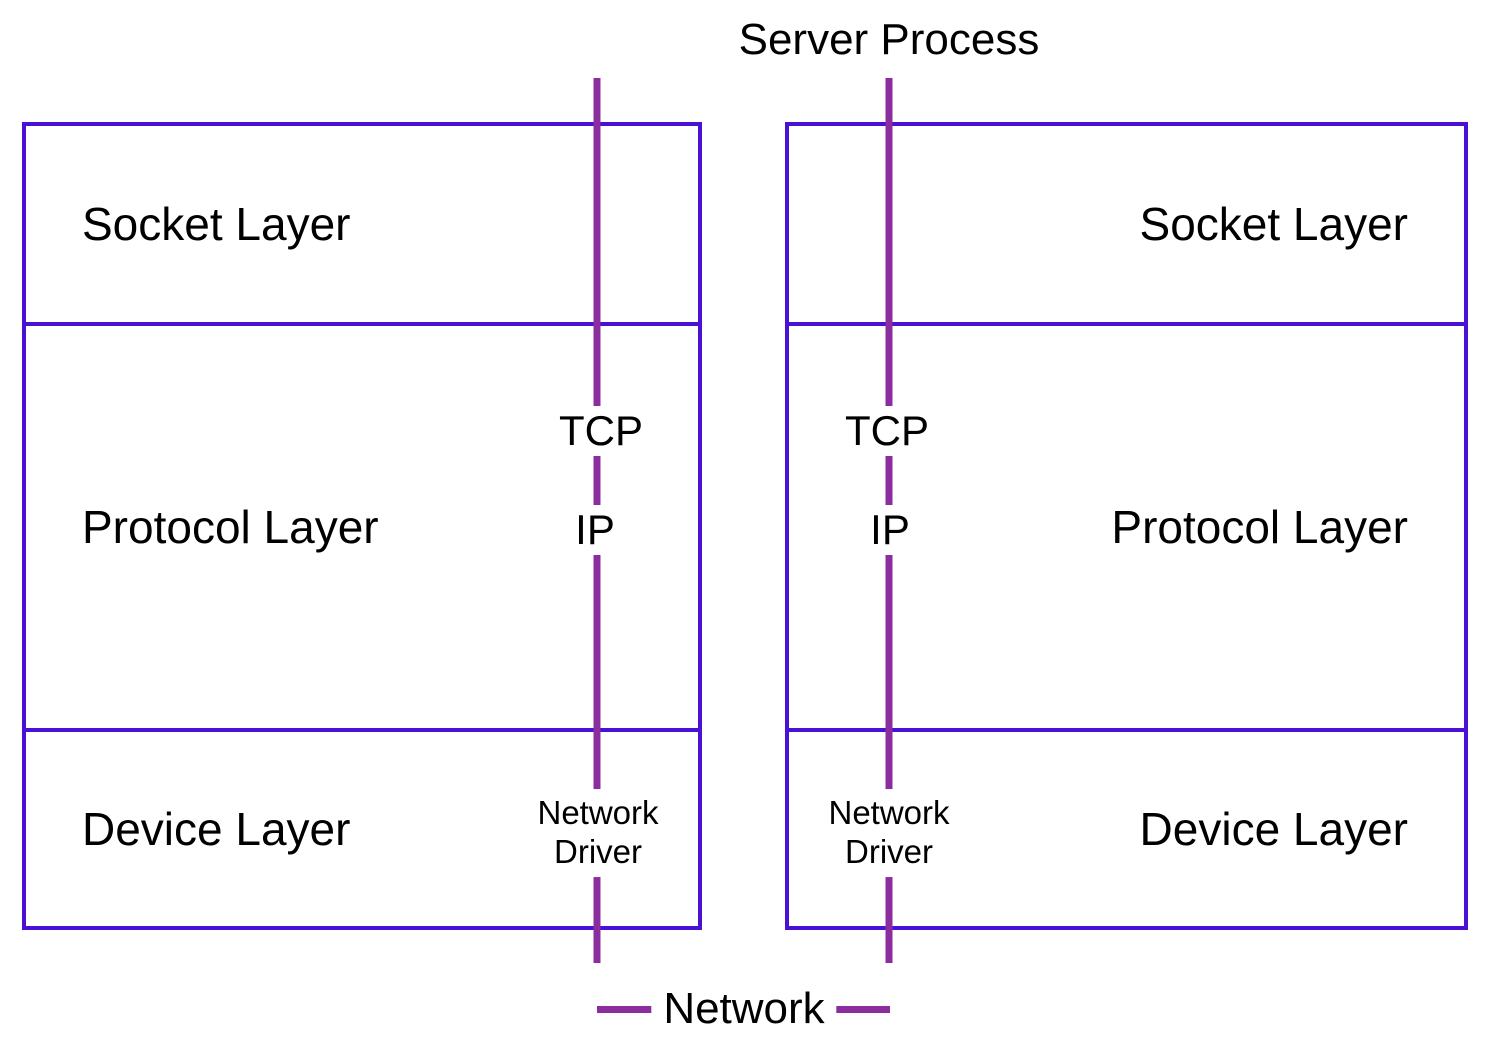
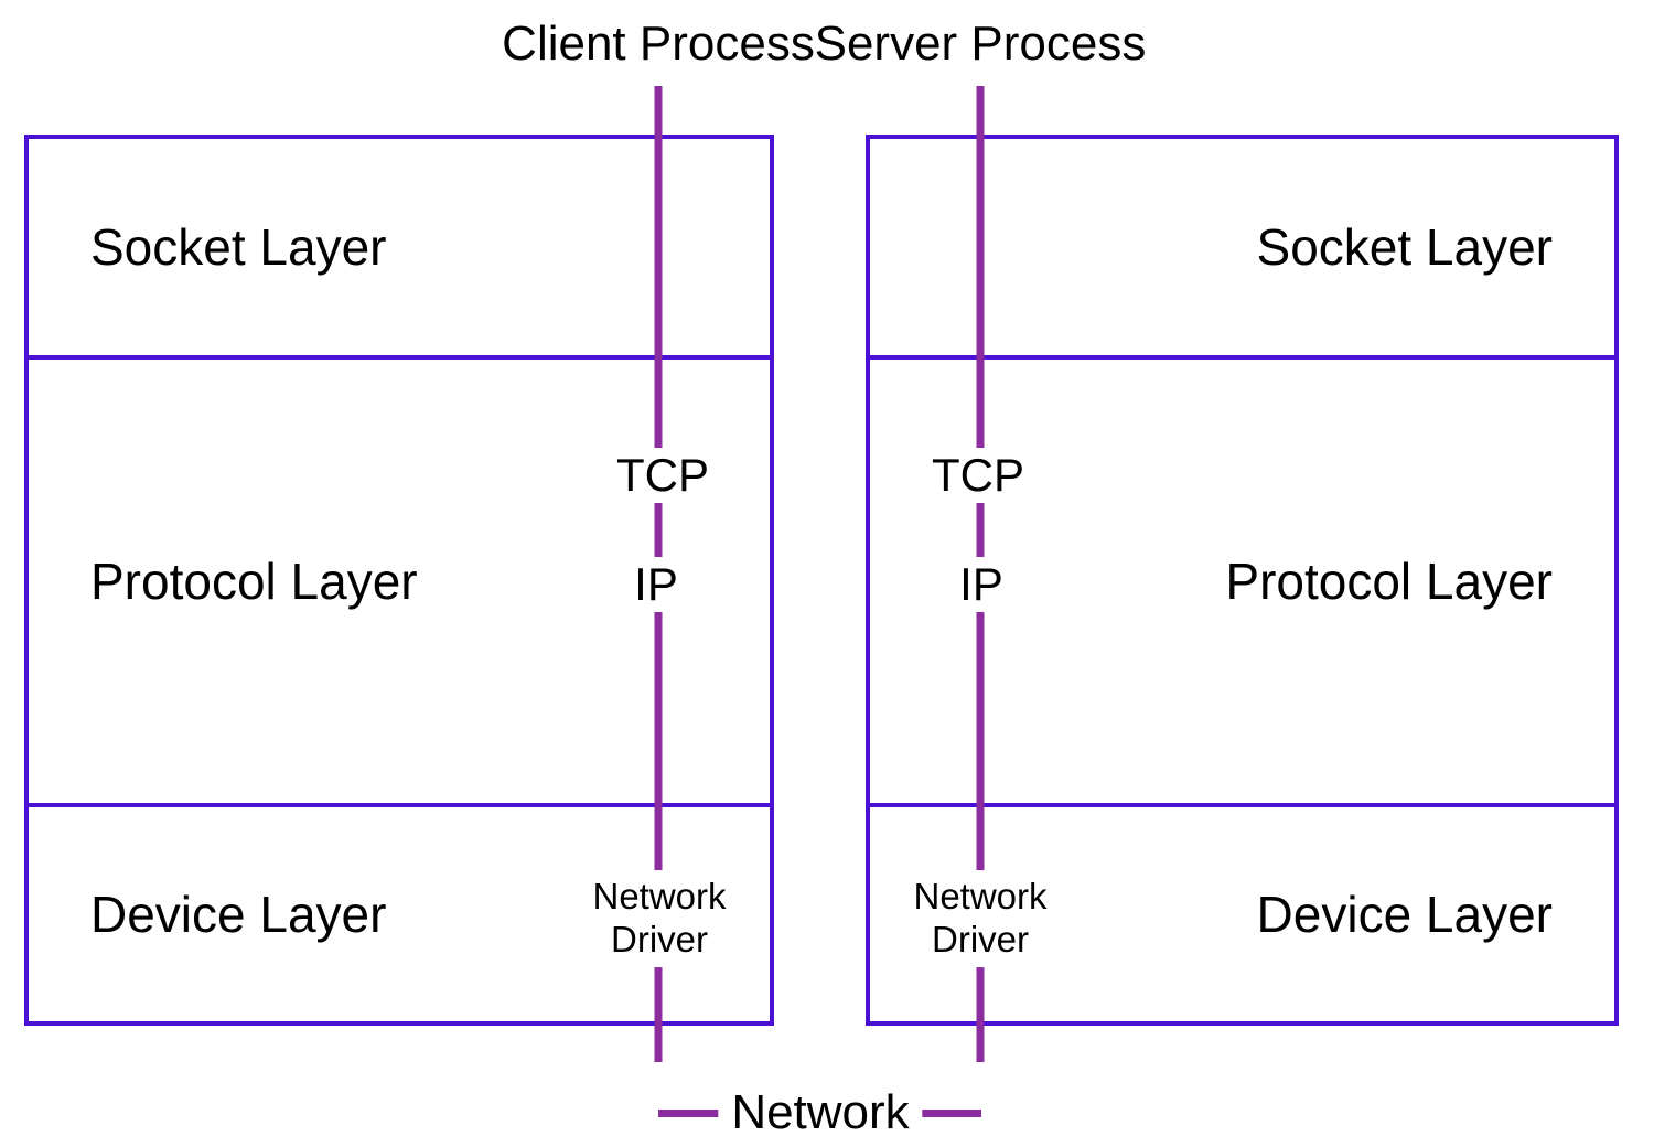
+ Client Process
  Socket Layer
  Protocol Layer
  Device Layer
  TCP
  IP
  Network
  Driver
  Server Process
  Socket Layer
  Protocol Layer
  Device Layer
  TCP
  IP
  Network
  Driver
  Network
